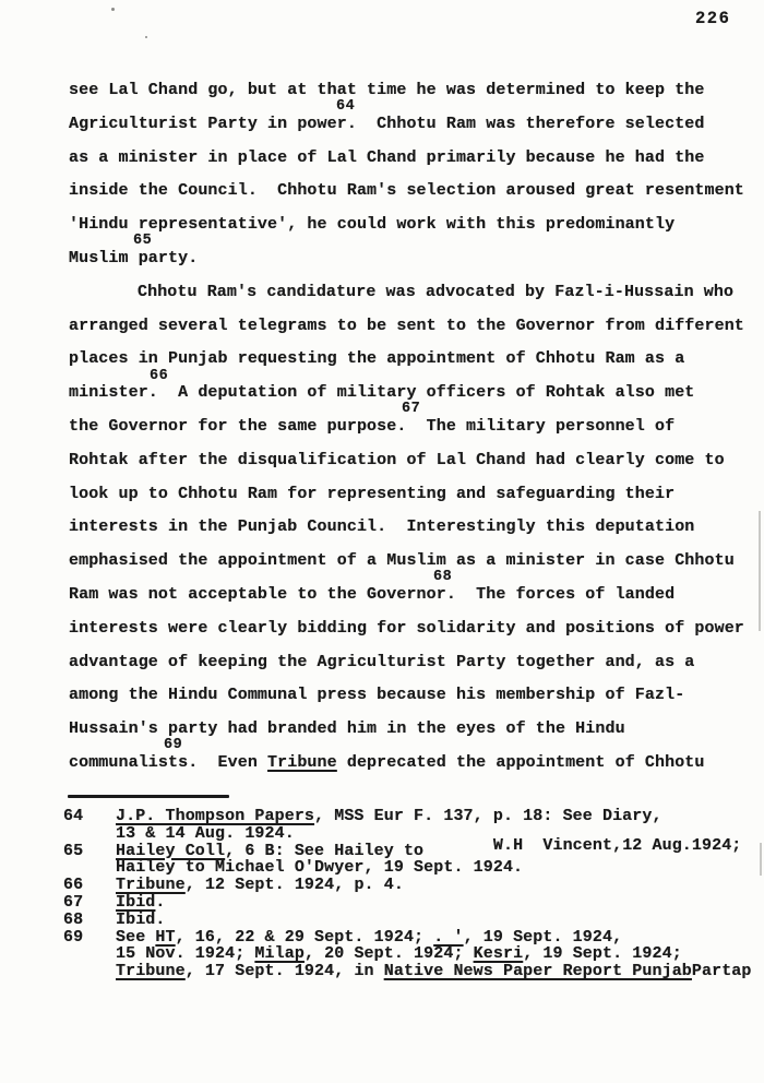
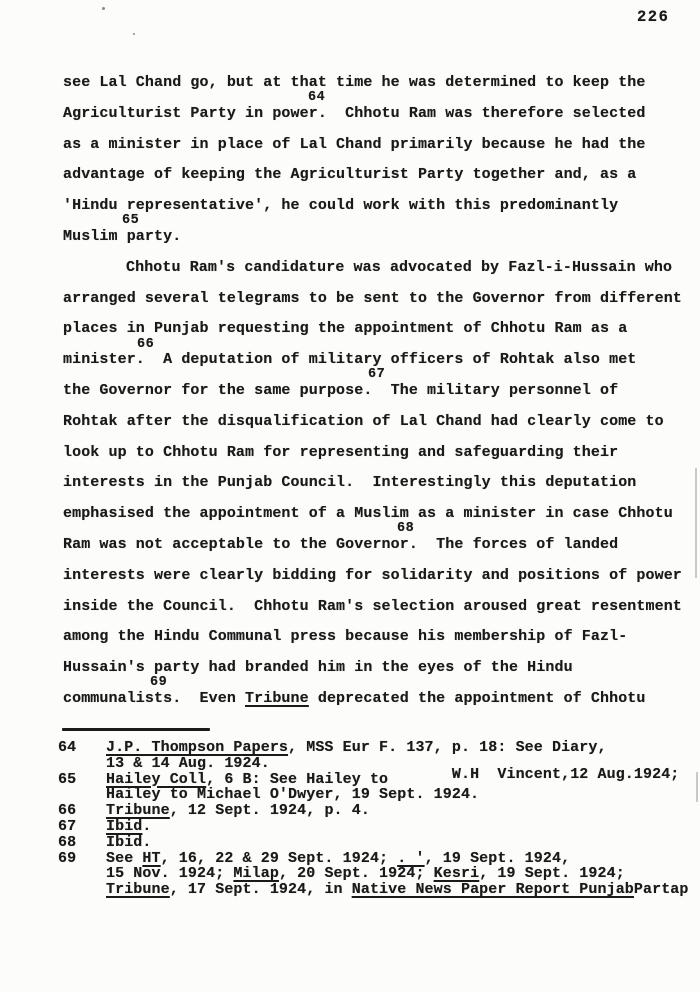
  226
  see Lal Chand go, but at that time he was determined to keep the
  64
  Agriculturist Party in power. Chhotu Ram was therefore selected
  as a minister in place of Lal Chand primarily because he had the
- inside the Council. Chhotu Ram's selection aroused great resentment
+ advantage of keeping the Agriculturist Party together and, as a
  'Hindu representative', he could work with this predominantly
  65
  Muslim party.
  Chhotu Ram's candidature was advocated by Fazl-i-Hussain who
  arranged several telegrams to be sent to the Governor from different
  places in Punjab requesting the appointment of Chhotu Ram as a
  66
  minister. A deputation of military officers of Rohtak also met
  67
  the Governor for the same purpose. The military personnel of
  Rohtak after the disqualification of Lal Chand had clearly come to
  look up to Chhotu Ram for representing and safeguarding their
  interests in the Punjab Council. Interestingly this deputation
  emphasised the appointment of a Muslim as a minister in case Chhotu
  68
  Ram was not acceptable to the Governor. The forces of landed
  interests were clearly bidding for solidarity and positions of power
- advantage of keeping the Agriculturist Party together and, as a
+ inside the Council. Chhotu Ram's selection aroused great resentment
  among the Hindu Communal press because his membership of Fazl-
  Hussain's party had branded him in the eyes of the Hindu
  69
  communalists. Even Tribune deprecated the appointment of Chhotu
  64
  J.P. Thompson Papers, MSS Eur F. 137, p. 18: See Diary,
  13 & 14 Aug. 1924.
  65
  Hailey Coll, 6 B: See Hailey to W.H Vincent,12 Aug.1924;
  Hailey to Michael O'Dwyer, 19 Sept. 1924.
  66
  Tribune, 12 Sept. 1924, p. 4.
  67
  Ibid.
  68
  Ibid.
  69
  See HT, 16, 22 & 29 Sept. 1924; . ', 19 Sept. 1924,
  15 Nov. 1924; Milap, 20 Sept. 1924; Kesri, 19 Sept. 1924;
  Tribune, 17 Sept. 1924, in Native News Paper Report PunjabPartap
